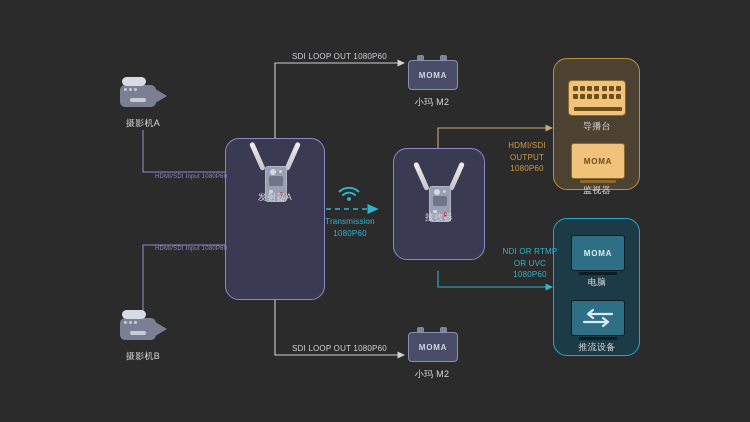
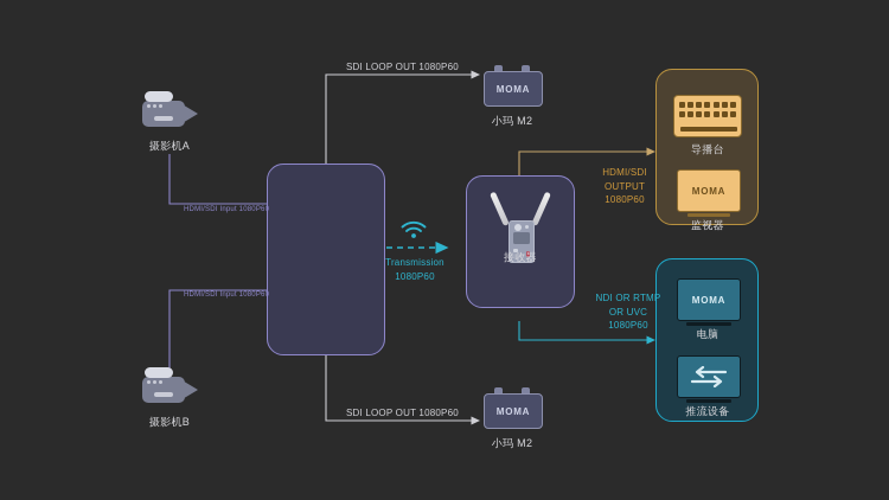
  摄影机A
  摄影机B
- 发射器A
  接收器
  MOMA
  小玛 M2
  MOMA
  小玛 M2
  导播台
  MOMA
  监视器
  MOMA
  电脑
  推流设备
  SDI LOOP OUT 1080P60
  SDI LOOP OUT 1080P60
  Transmission
  1080P60
  HDMI/SDI
  OUTPUT
  1080P60
  NDI OR RTMP
  OR UVC
  1080P60
